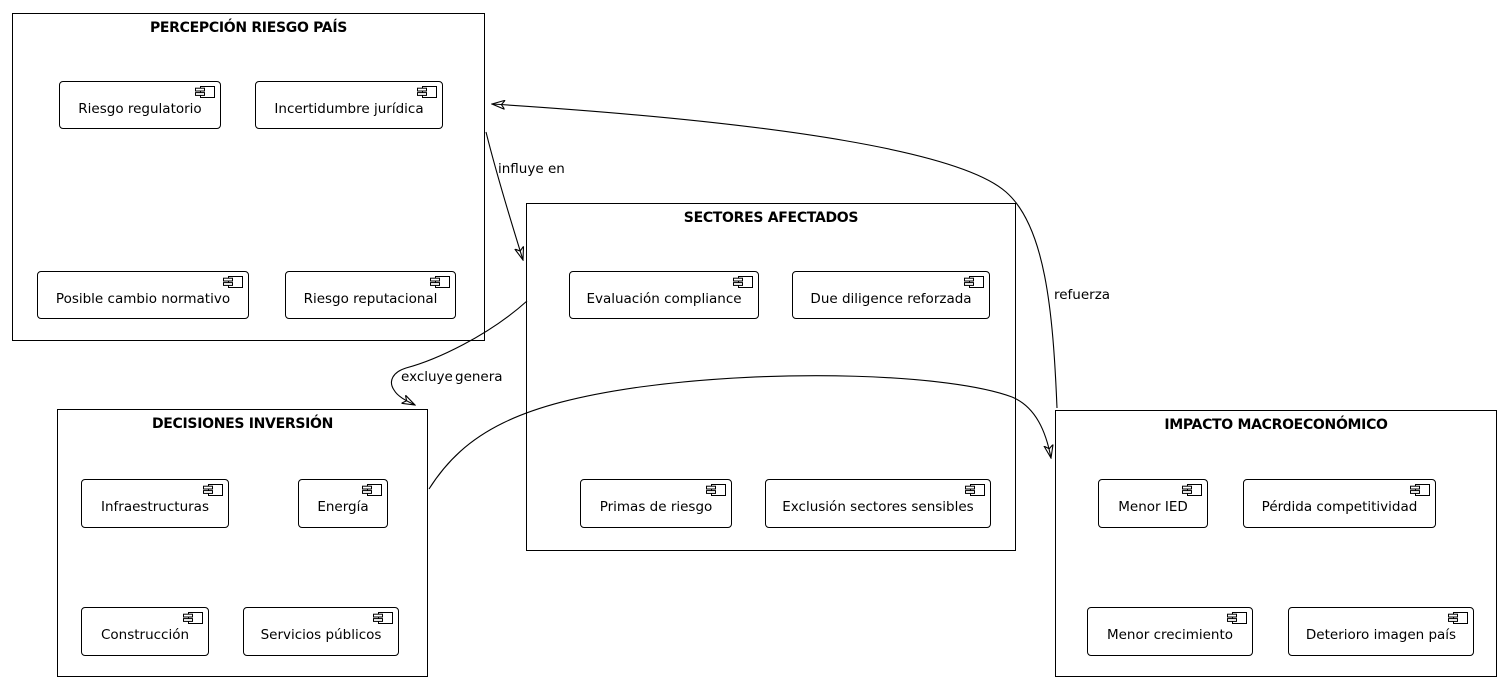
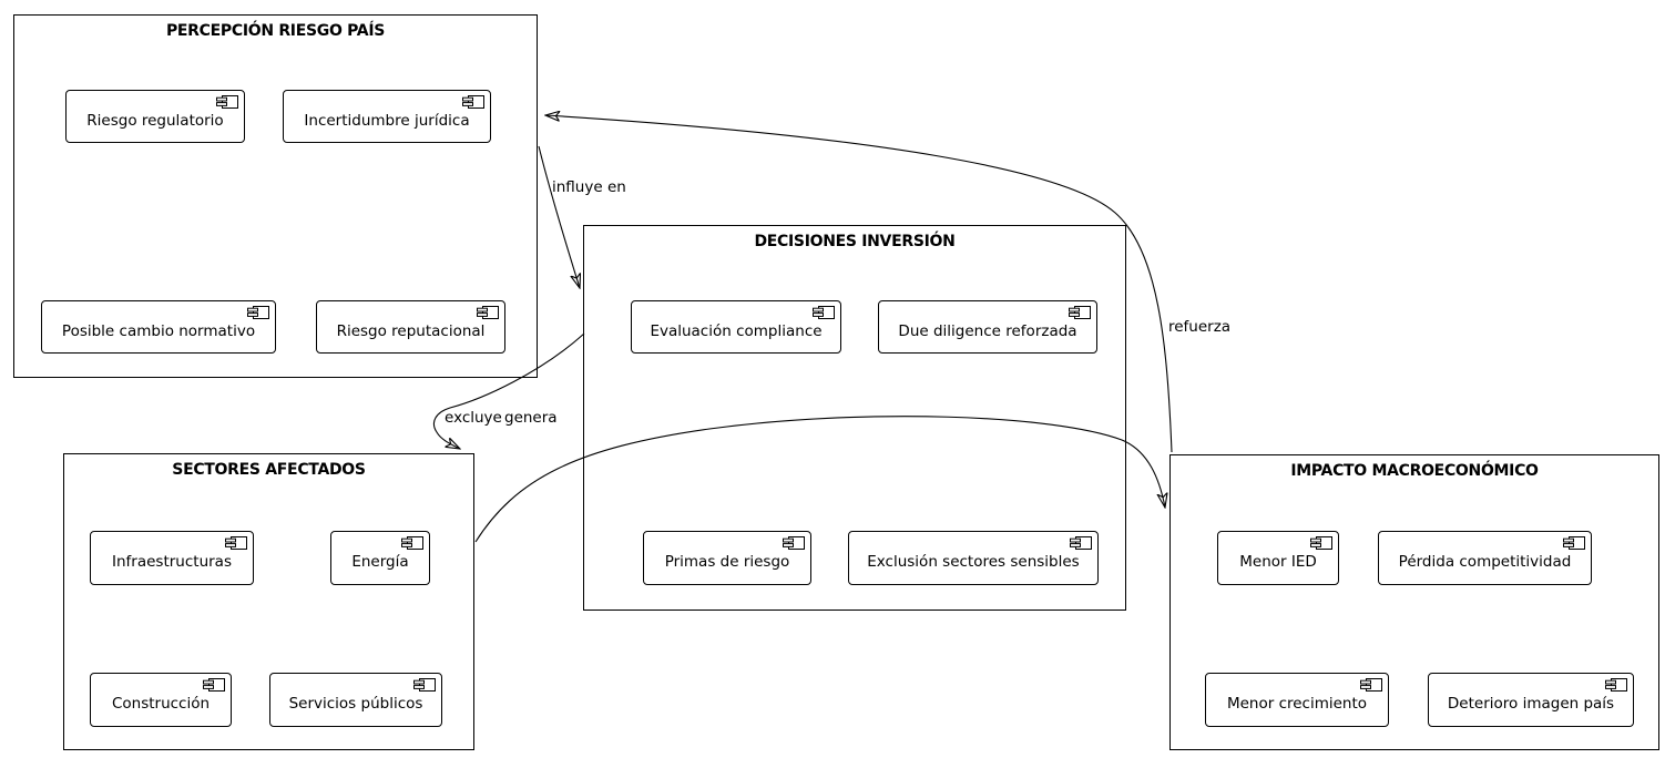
  PERCEPCIÓN RIESGO PAÍS
  Riesgo regulatorio
  Incertidumbre jurídica
  Posible cambio normativo
  Riesgo reputacional
- SECTORES AFECTADOS
+ DECISIONES INVERSIÓN
  Evaluación compliance
  Due diligence reforzada
  Primas de riesgo
  Exclusión sectores sensibles
- DECISIONES INVERSIÓN
+ SECTORES AFECTADOS
  Infraestructuras
  Energía
  Construcción
  Servicios públicos
  IMPACTO MACROECONÓMICO
  Menor IED
  Pérdida competitividad
  Menor crecimiento
  Deterioro imagen país
  influye en
  excluye
  genera
  refuerza
